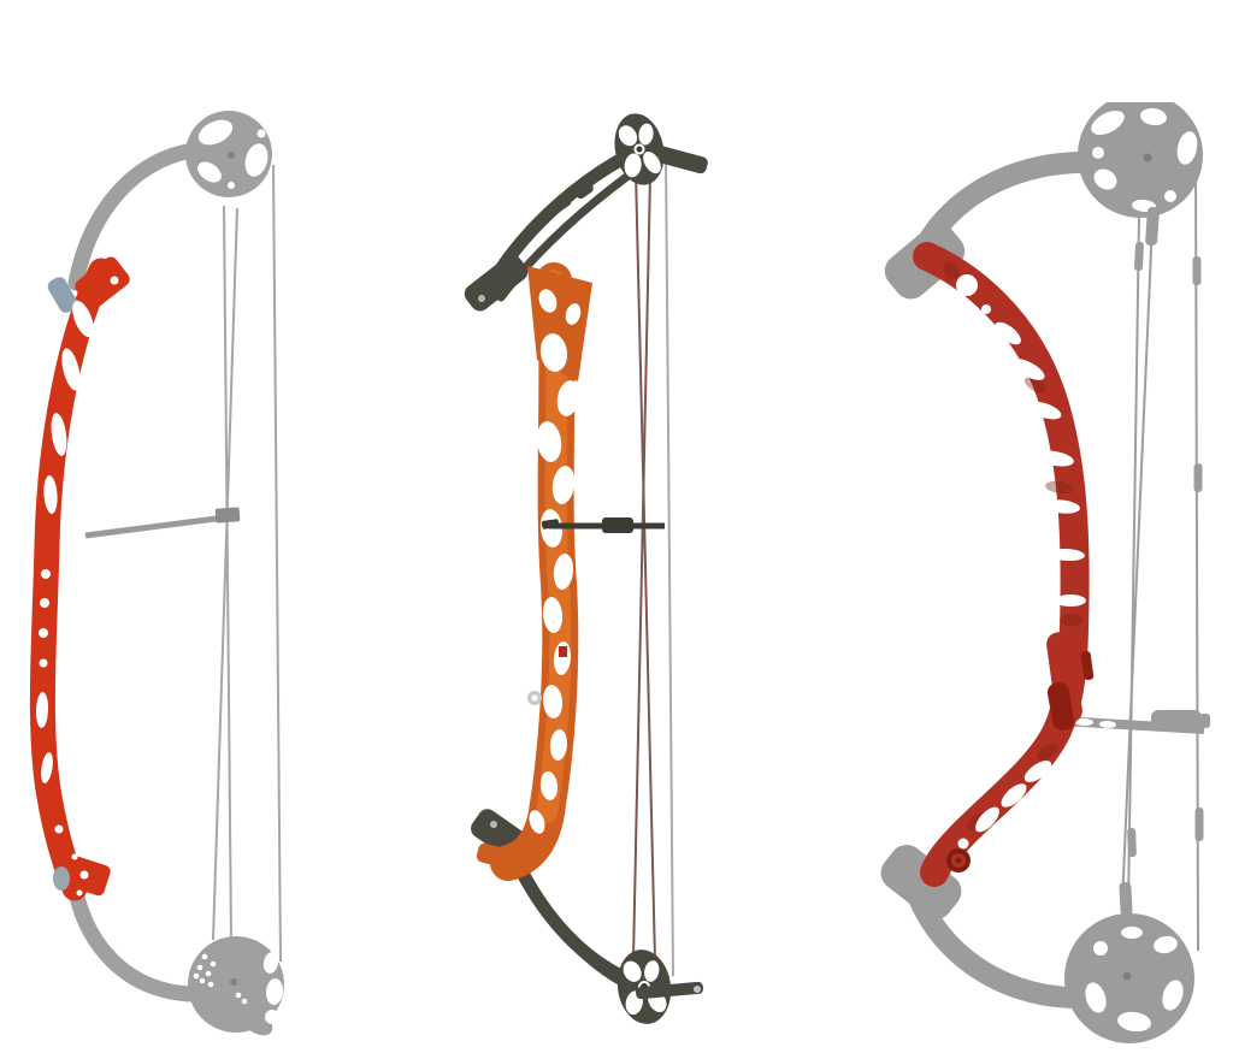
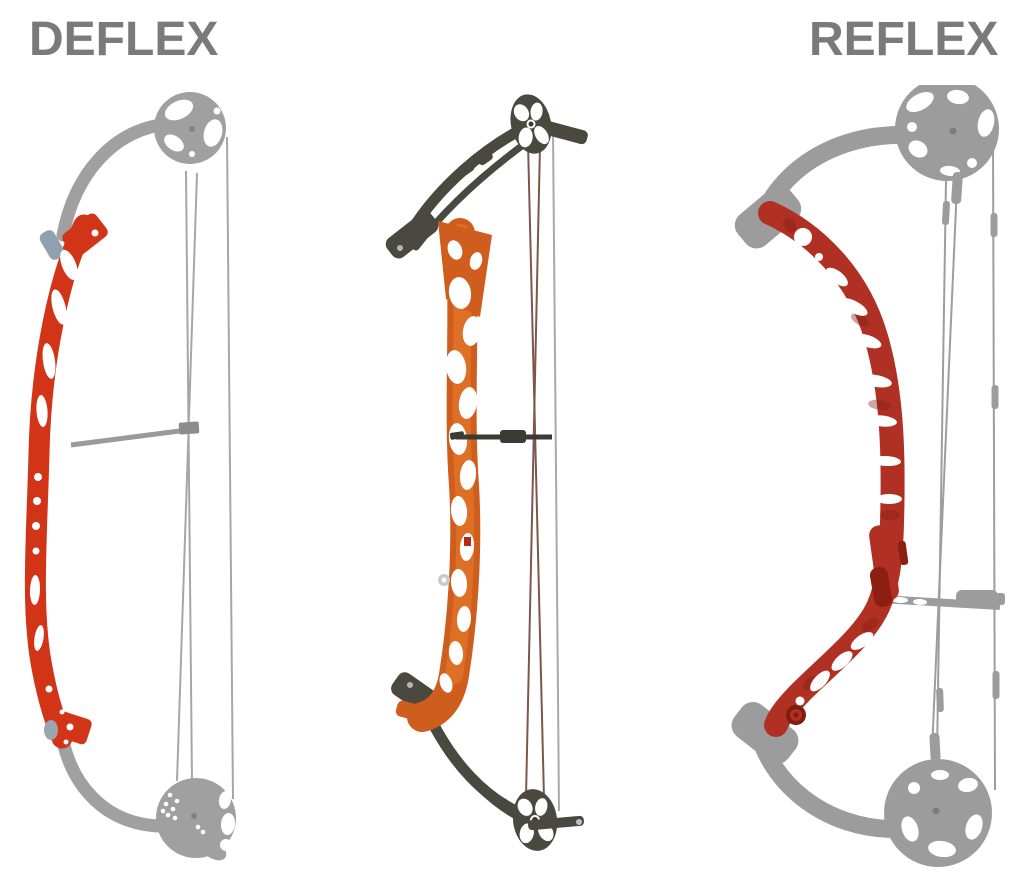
+ DEFLEX
+ REFLEX
